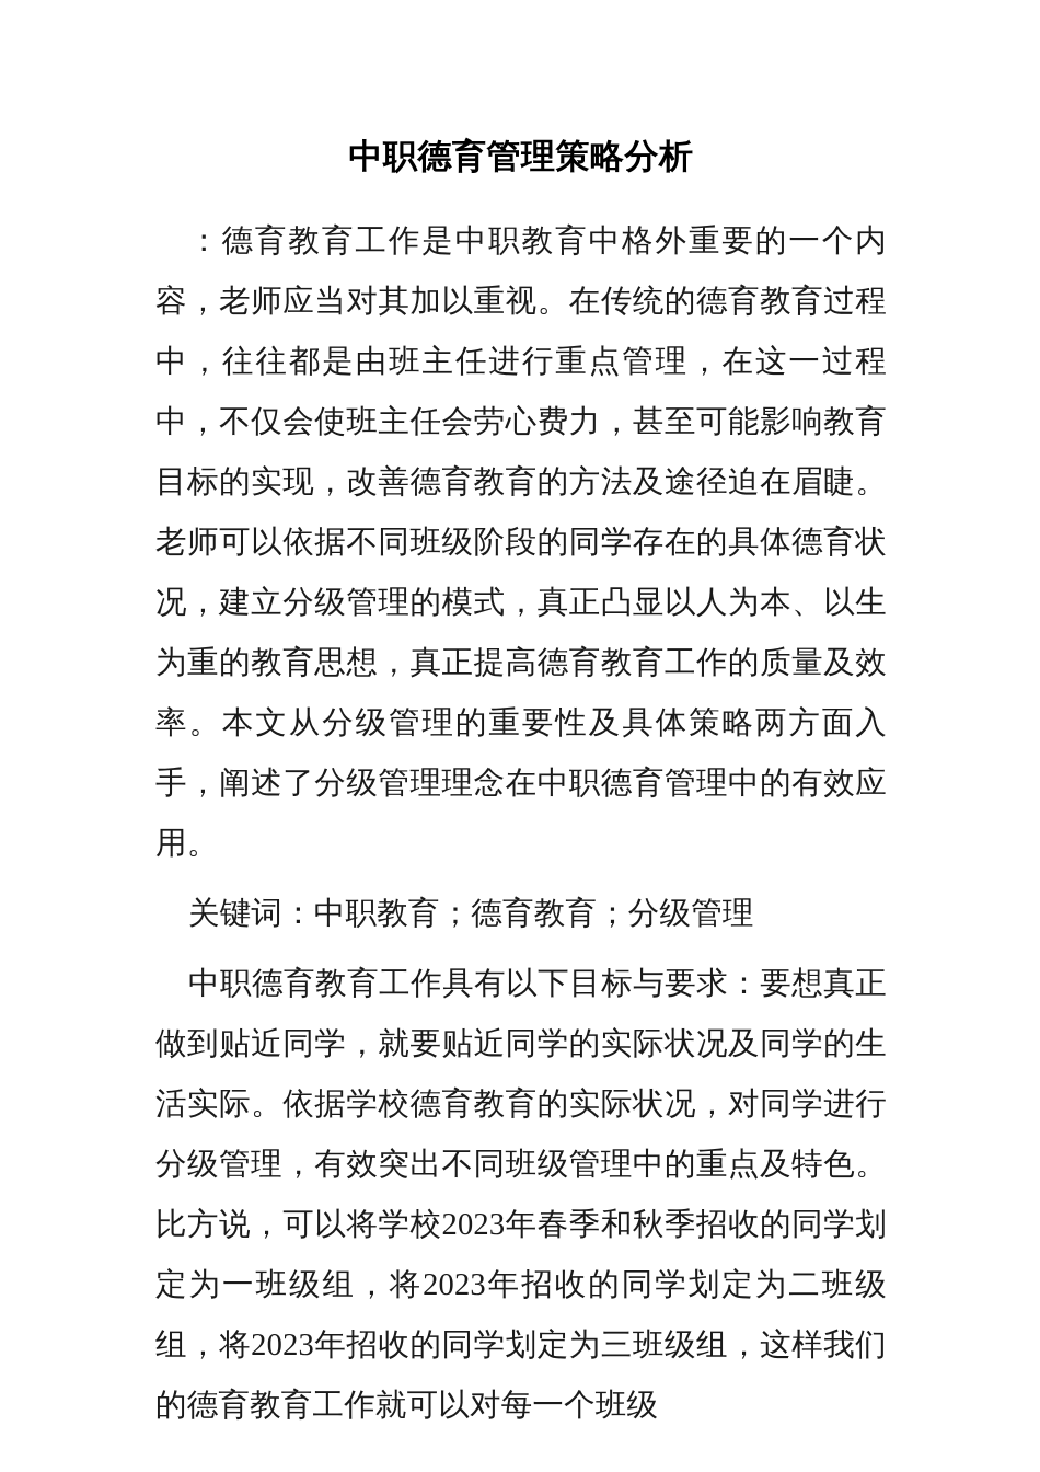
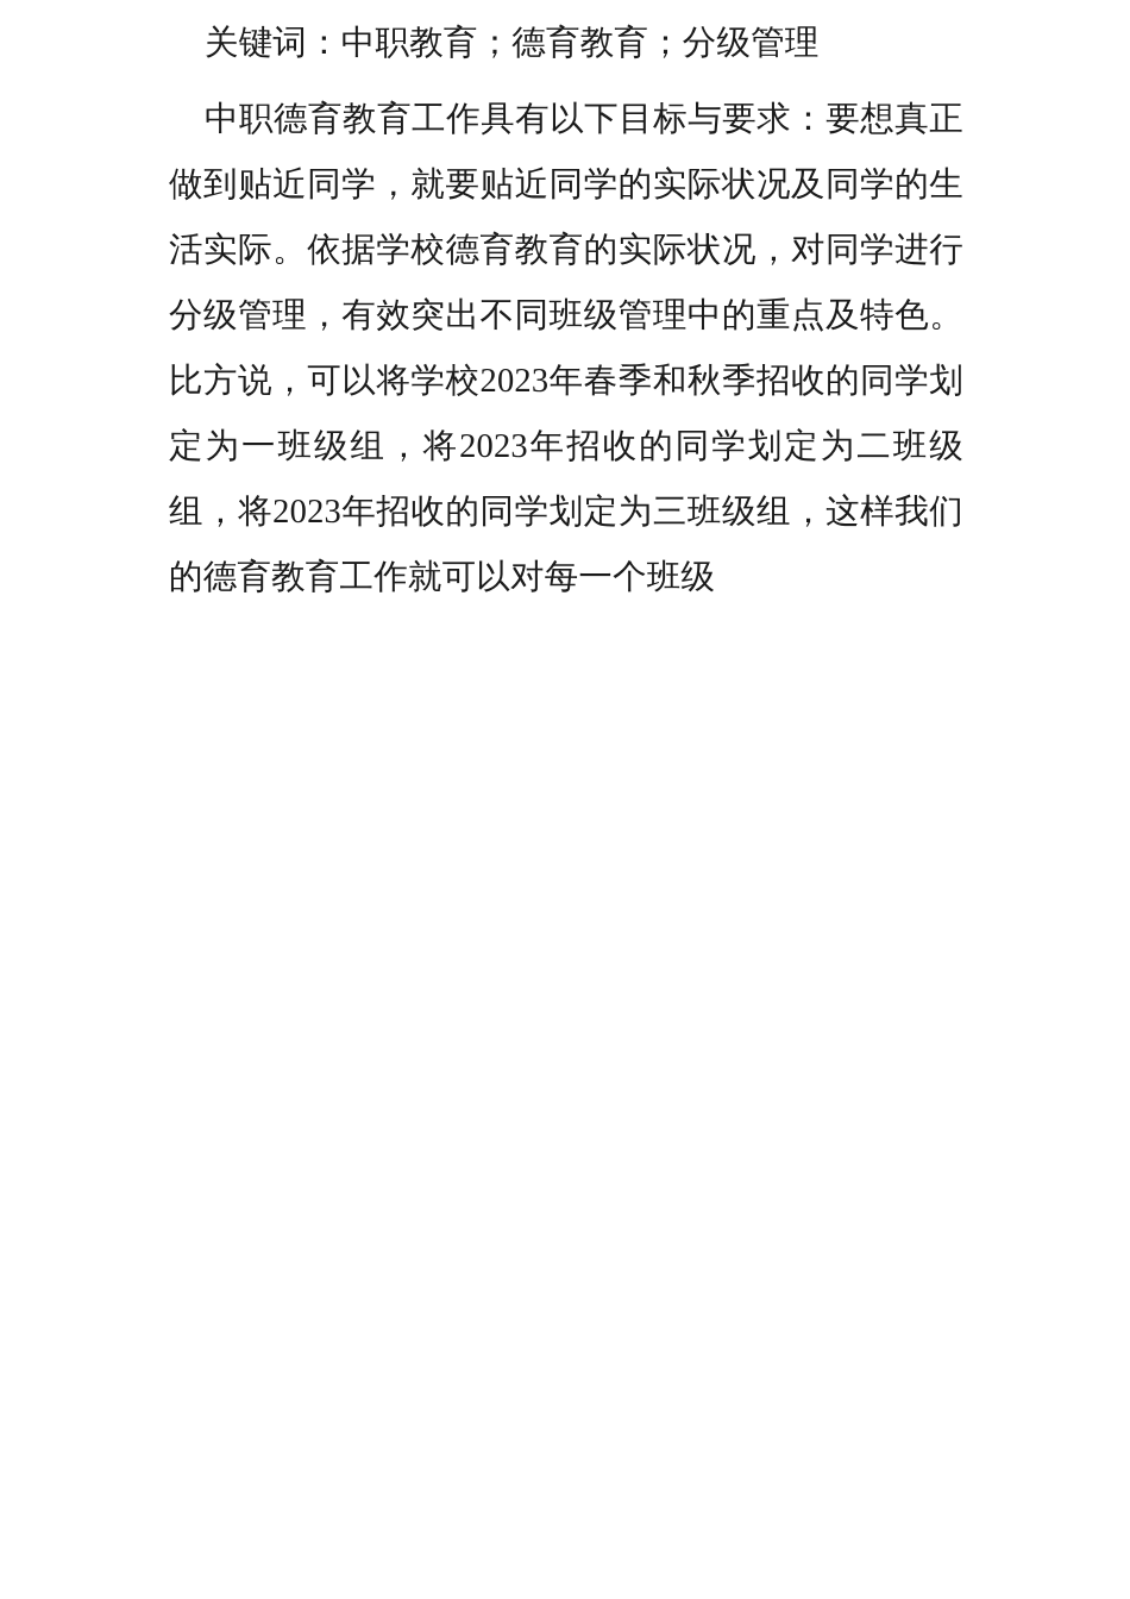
- 中职德育管理策略分析
- ：德育教育工作是中职教育中格外重要的一个内容，老师应当对其加以重视。在传统的德育教育过程中，往往都是由班主任进行重点管理，在这一过程中，不仅会使班主任会劳心费力，甚至可能影响教育目标的实现，改善德育教育的方法及途径迫在眉睫。老师可以依据不同班级阶段的同学存在的具体德育状况，建立分级管理的模式，真正凸显以人为本、以生为重的教育思想，真正提高德育教育工作的质量及效率。本文从分级管理的重要性及具体策略两方面入手，阐述了分级管理理念在中职德育管理中的有效应用。
  关键词：中职教育；德育教育；分级管理
  中职德育教育工作具有以下目标与要求：要想真正做到贴近同学，就要贴近同学的实际状况及同学的生活实际。依据学校德育教育的实际状况，对同学进行分级管理，有效突出不同班级管理中的重点及特色。比方说，可以将学校2023年春季和秋季招收的同学划定为一班级组，将2023年招收的同学划定为二班级组，将2023年招收的同学划定为三班级组，这样我们的德育教育工作就可以对每一个班级
